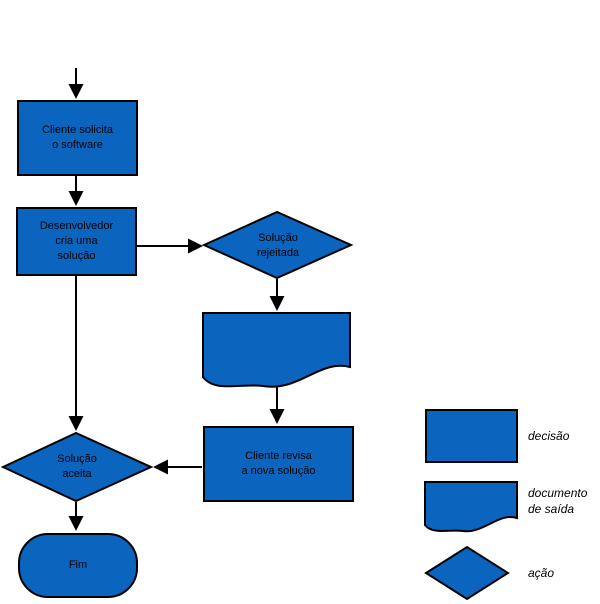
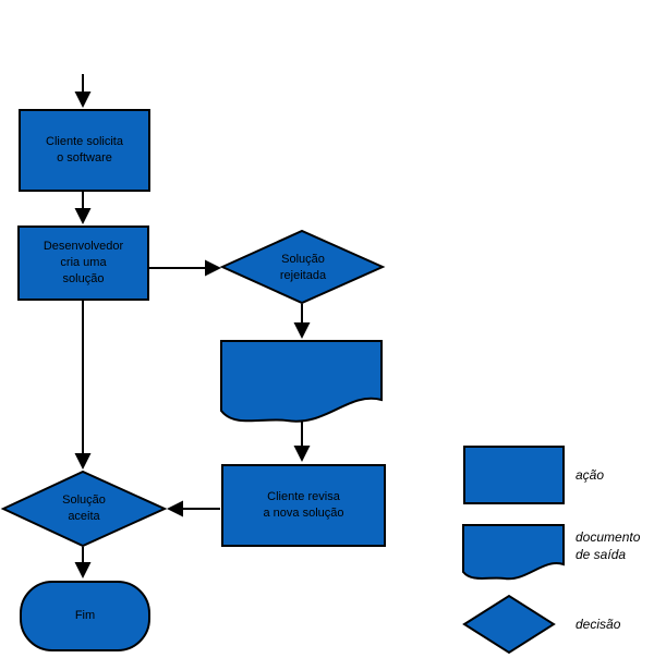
  Cliente solicita
  o software
  Desenvolvedor
  cria uma
  solução
  Solução
  rejeitada
  Cliente revisa
  a nova solução
  Solução
  aceita
  Fim
- decisão
+ ação
  documento
  de saída
- ação
+ decisão
